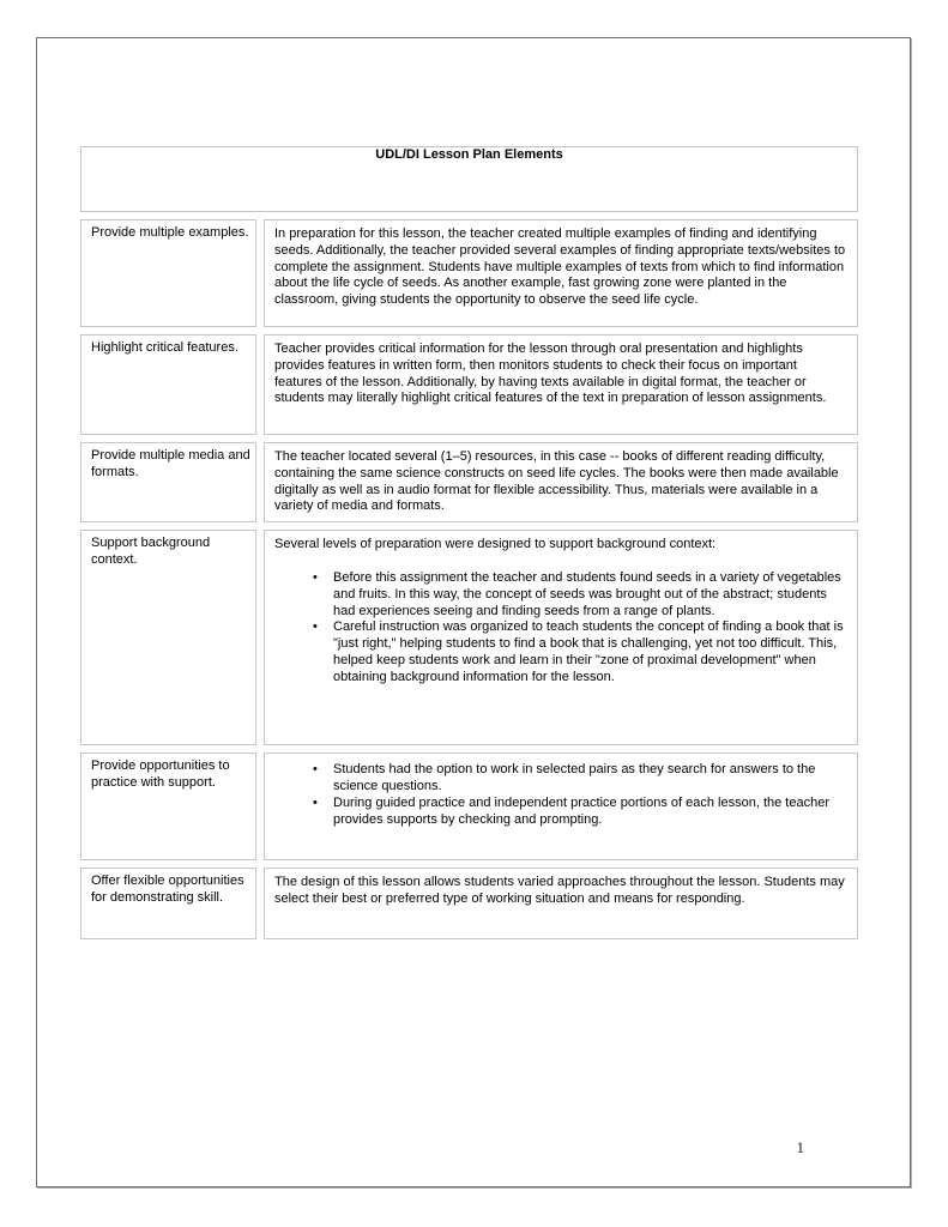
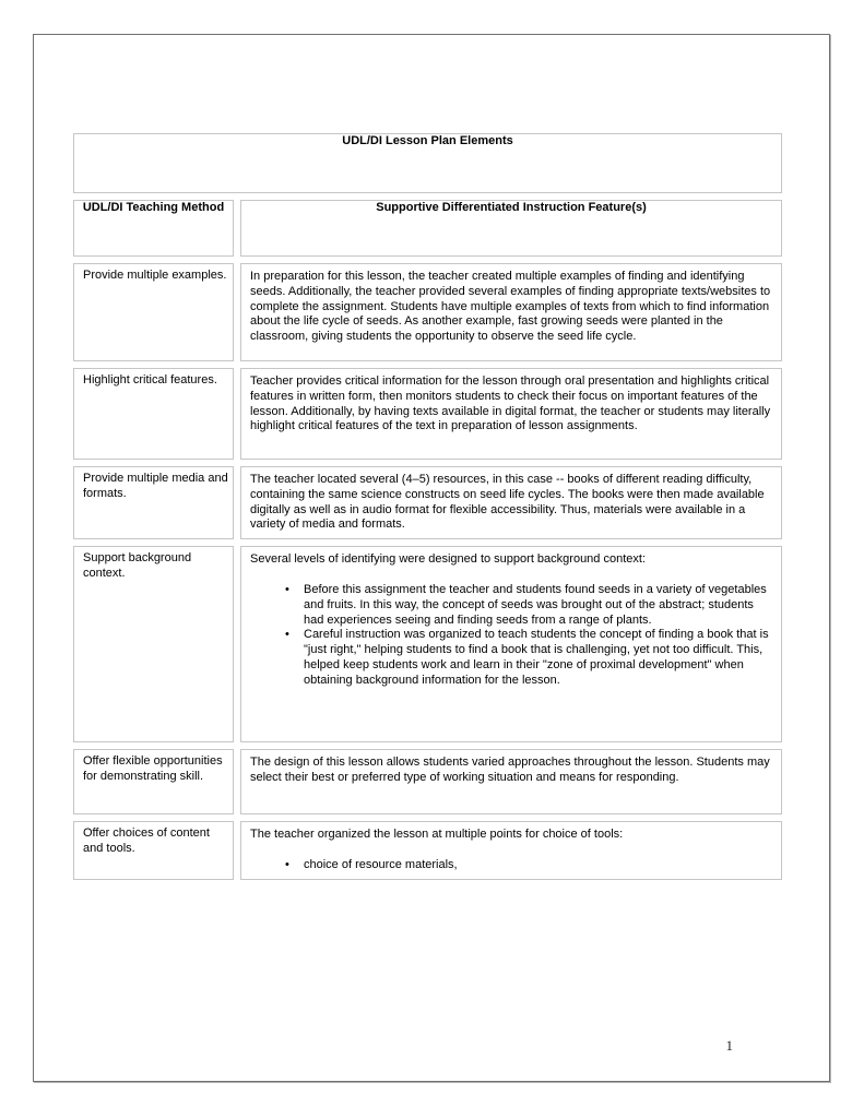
  UDL/DI Lesson Plan Elements
+ UDL/DI Teaching Method	Supportive Differentiated Instruction Feature(s)
- Provide multiple examples.	In preparation for this lesson, the teacher created multiple examples of finding and identifying seeds. Additionally, the teacher provided several examples of finding appropriate texts/websites to complete the assignment. Students have multiple examples of texts from which to find information about the life cycle of seeds. As another example, fast growing zone were planted in the classroom, giving students the opportunity to observe the seed life cycle.
+ Provide multiple examples.	In preparation for this lesson, the teacher created multiple examples of finding and identifying seeds. Additionally, the teacher provided several examples of finding appropriate texts/websites to complete the assignment. Students have multiple examples of texts from which to find information about the life cycle of seeds. As another example, fast growing seeds were planted in the classroom, giving students the opportunity to observe the seed life cycle.
- Highlight critical features.	Teacher provides critical information for the lesson through oral presentation and highlights provides features in written form, then monitors students to check their focus on important features of the lesson. Additionally, by having texts available in digital format, the teacher or students may literally highlight critical features of the text in preparation of lesson assignments.
+ Highlight critical features.	Teacher provides critical information for the lesson through oral presentation and highlights critical features in written form, then monitors students to check their focus on important features of the lesson. Additionally, by having texts available in digital format, the teacher or students may literally highlight critical features of the text in preparation of lesson assignments.
- Provide multiple media and formats.	The teacher located several (1–5) resources, in this case -- books of different reading difficulty, containing the same science constructs on seed life cycles. The books were then made available digitally as well as in audio format for flexible accessibility. Thus, materials were available in a variety of media and formats.
+ Provide multiple media and formats.	The teacher located several (4–5) resources, in this case -- books of different reading difficulty, containing the same science constructs on seed life cycles. The books were then made available digitally as well as in audio format for flexible accessibility. Thus, materials were available in a variety of media and formats.
- Support background context.	Several levels of preparation were designed to support background context: Before this assignment the teacher and students found seeds in a variety of vegetables and fruits. In this way, the concept of seeds was brought out of the abstract; students had experiences seeing and finding seeds from a range of plants. Careful instruction was organized to teach students the concept of finding a book that is "just right," helping students to find a book that is challenging, yet not too difficult. This, helped keep students work and learn in their "zone of proximal development" when obtaining background information for the lesson.
+ Support background context.	Several levels of identifying were designed to support background context: Before this assignment the teacher and students found seeds in a variety of vegetables and fruits. In this way, the concept of seeds was brought out of the abstract; students had experiences seeing and finding seeds from a range of plants. Careful instruction was organized to teach students the concept of finding a book that is "just right," helping students to find a book that is challenging, yet not too difficult. This, helped keep students work and learn in their "zone of proximal development" when obtaining background information for the lesson.
- Provide opportunities to practice with support.	Students had the option to work in selected pairs as they search for answers to the science questions. During guided practice and independent practice portions of each lesson, the teacher provides supports by checking and prompting.
  Offer flexible opportunities for demonstrating skill.	The design of this lesson allows students varied approaches throughout the lesson. Students may select their best or preferred type of working situation and means for responding.
+ Offer choices of content and tools.	The teacher organized the lesson at multiple points for choice of tools: choice of resource materials,
  1
